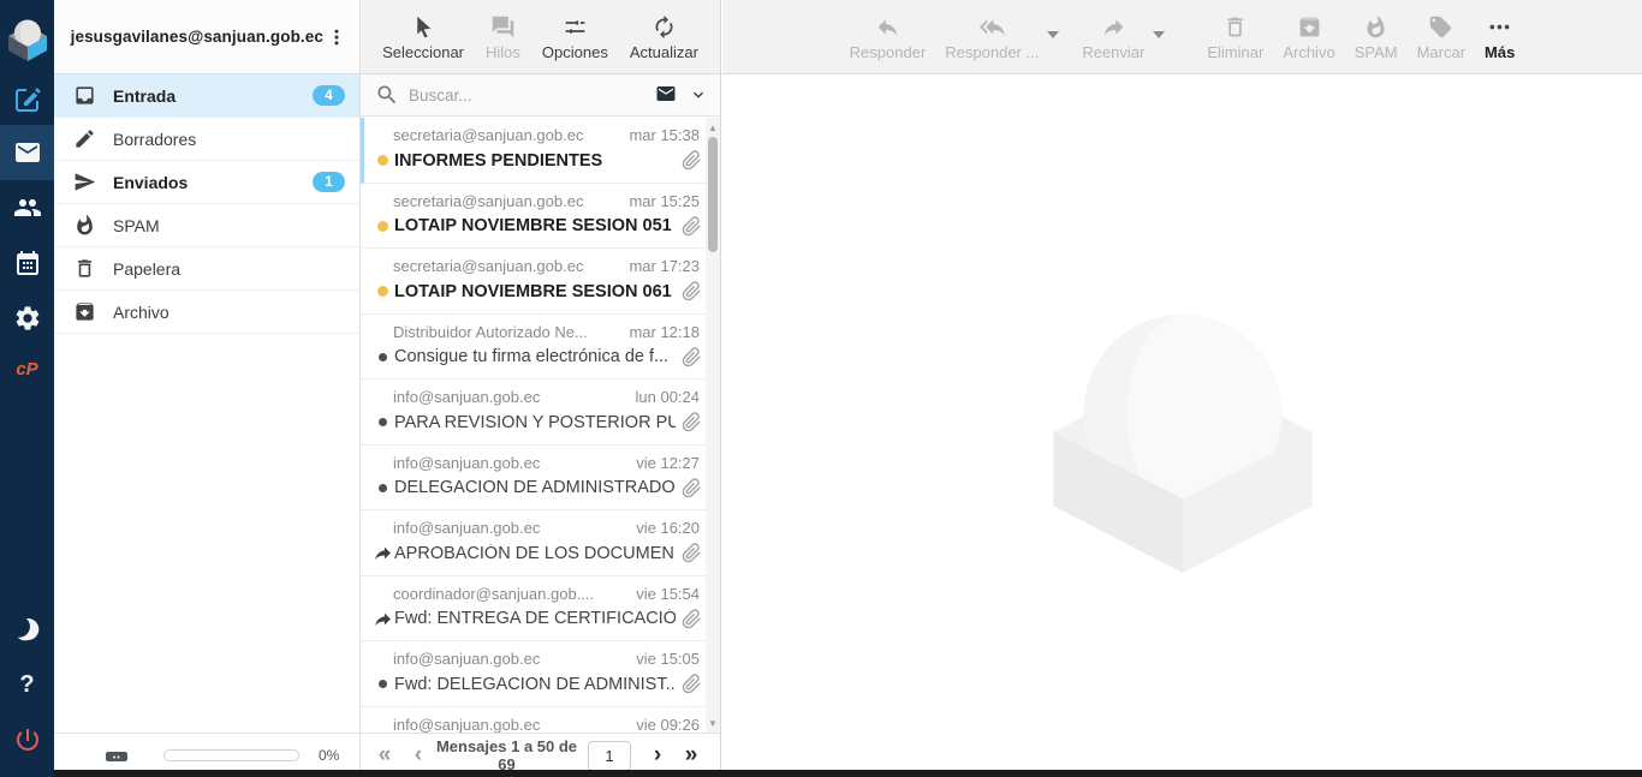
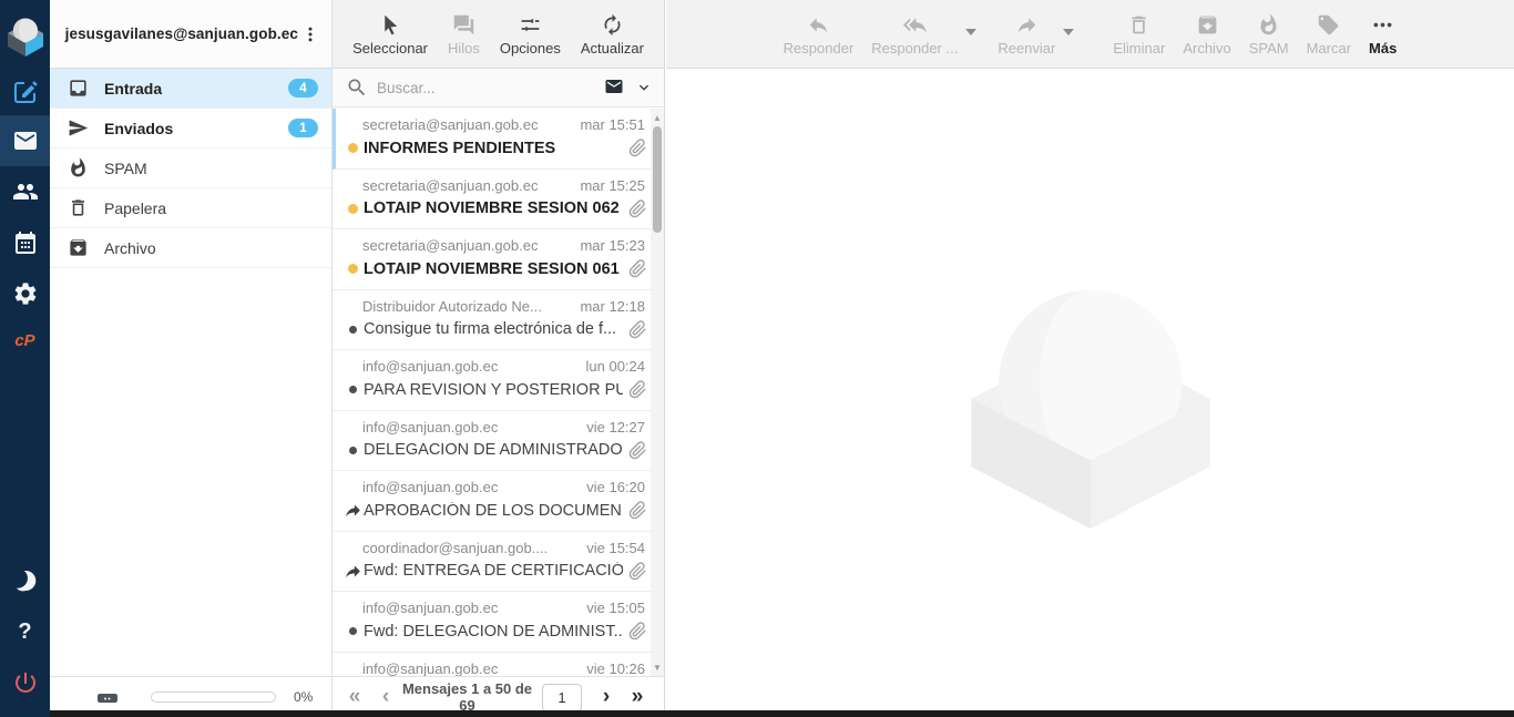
  cP
  ?
  jesusgavilanes@sanjuan.gob.ec
  Entrada
  4
- Borradores
  Enviados
  1
  SPAM
  Papelera
  Archivo
  0%
  Seleccionar
  Hilos
  Opciones
  Actualizar
  Buscar...
  secretaria@sanjuan.gob.ec
- mar 15:38
+ mar 15:51
  INFORMES PENDIENTES
  secretaria@sanjuan.gob.ec
  mar 15:25
- LOTAIP NOVIEMBRE SESION 051
+ LOTAIP NOVIEMBRE SESION 062
  secretaria@sanjuan.gob.ec
- mar 17:23
+ mar 15:23
  LOTAIP NOVIEMBRE SESION 061
  Distribuidor Autorizado Ne...
  mar 12:18
  Consigue tu firma electrónica de f...
  info@sanjuan.gob.ec
  lun 00:24
  PARA REVISION Y POSTERIOR PU
  info@sanjuan.gob.ec
  vie 12:27
  DELEGACION DE ADMINISTRADO
  info@sanjuan.gob.ec
  vie 16:20
  APROBACIÓN DE LOS DOCUMEN
  coordinador@sanjuan.gob....
  vie 15:54
  Fwd: ENTREGA DE CERTIFICACIÓ
  info@sanjuan.gob.ec
  vie 15:05
  Fwd: DELEGACION DE ADMINIST..
  info@sanjuan.gob.ec
- vie 09:26
+ vie 10:26
  ▲
  ▼
  «
  ‹
  Mensajes 1 a 50 de 69
  1
  ›
  »
  Responder
  Responder ...
  Reenviar
  Eliminar
  Archivo
  SPAM
  Marcar
  Más
